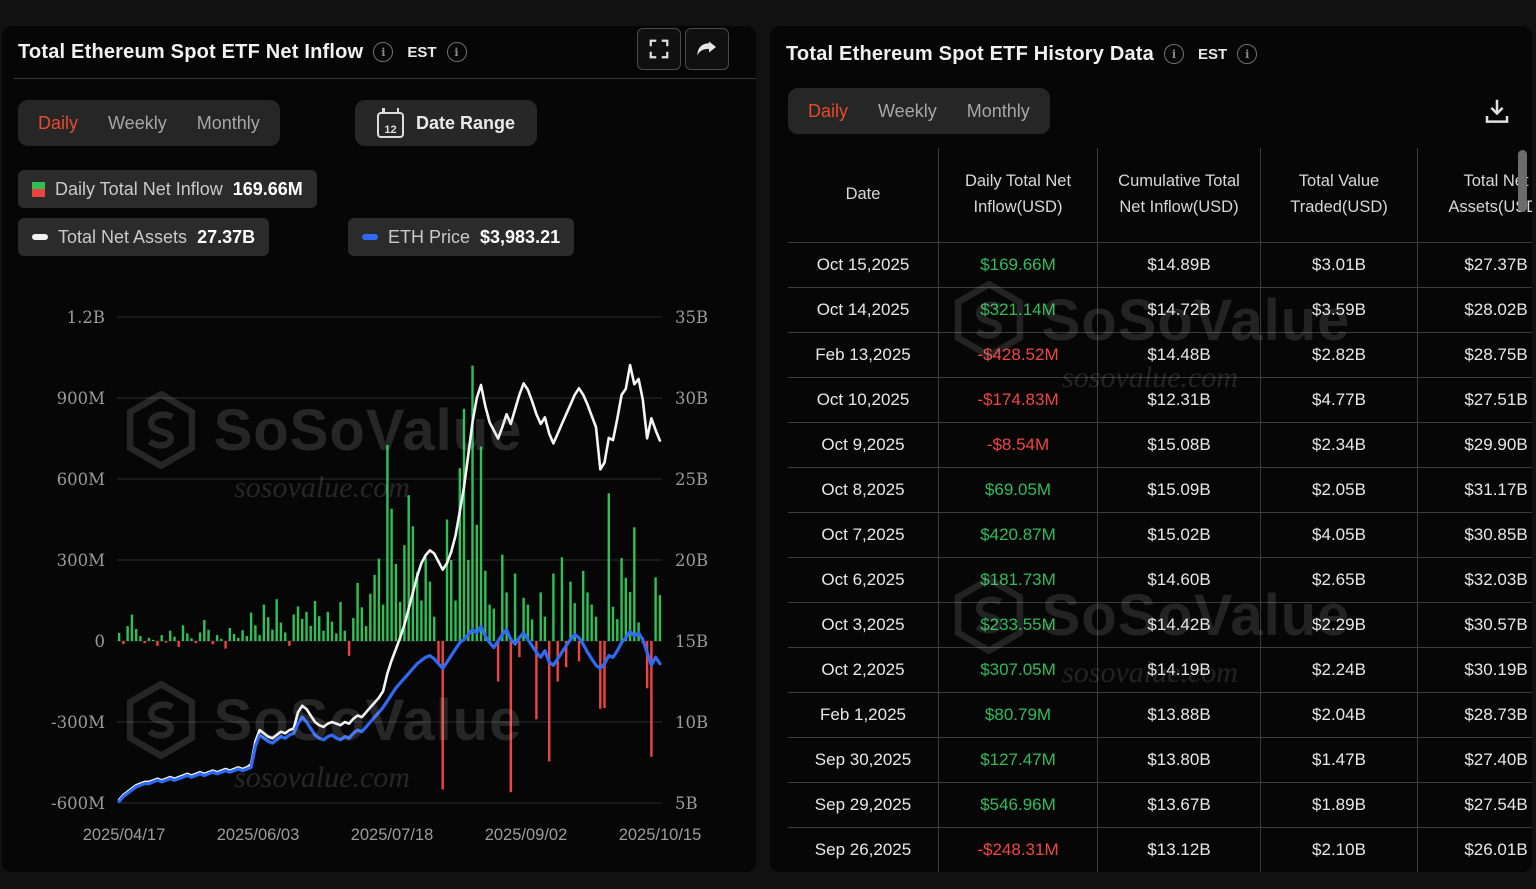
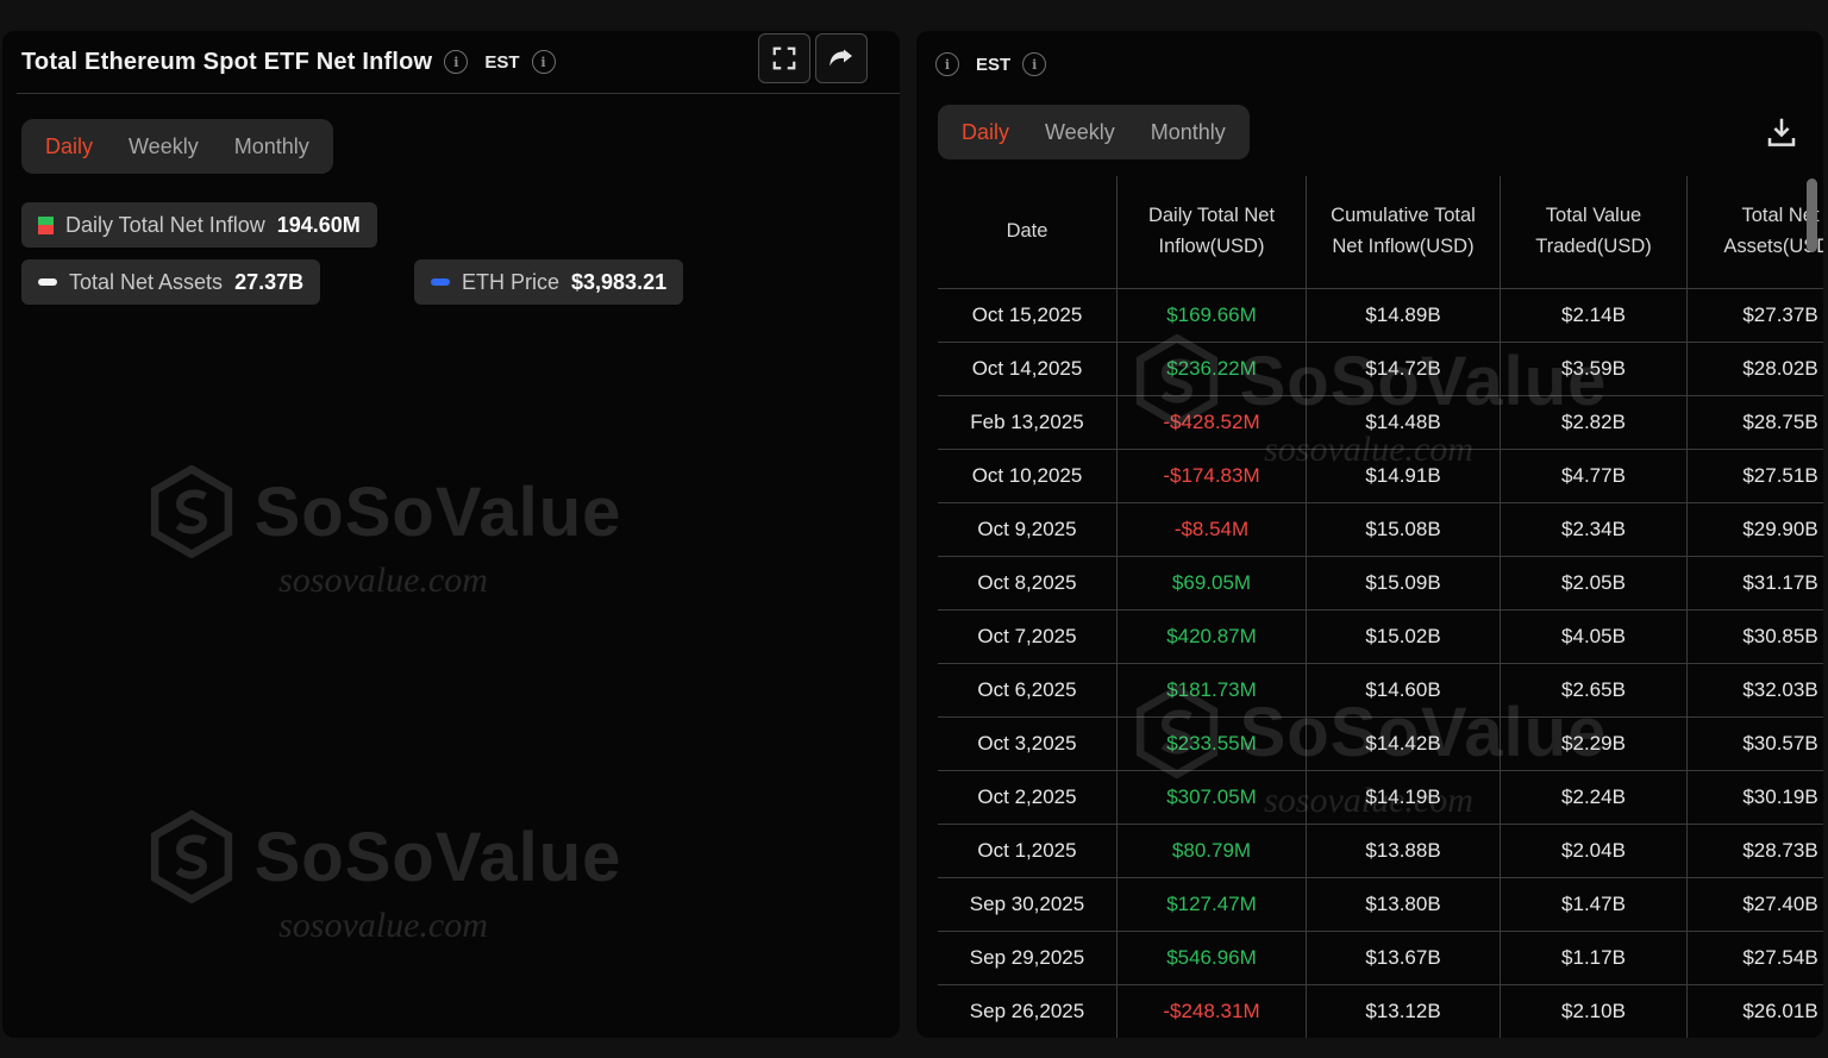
  Total Ethereum Spot ETF Net Inflow
  i
  EST
  i
  Daily
  Weekly
  Monthly
- 12
- Date Range
  Daily Total Net Inflow
- 169.66M
+ 194.60M
  Total Net Assets
  27.37B
  ETH Price
  $3,983.21
- 1.2B
- 35B
- 900M
- 30B
- 600M
- 25B
- 300M
- 20B
- 0
- 15B
- -300M
- 10B
- -600M
- 5B
- 2025/04/17
- 2025/06/03
- 2025/07/18
- 2025/09/02
- 2025/10/15
  SoSoValue
  sosovalue.com
  SoSoValue
  sosovalue.com
- Total Ethereum Spot ETF History Data
  i
  EST
  i
  Daily
  Weekly
  Monthly
  Date	Daily Total Net Inflow(USD)	Cumulative Total Net Inflow(USD)	Total Value Traded(USD)	Total N Assets(U
- Oct 15,2025	$169.66M	$14.89B	$3.01B	$27.37B
+ Oct 15,2025	$169.66M	$14.89B	$2.14B	$27.37B
- Oct 14,2025	$321.14M	$14.72B	$3.59B	$28.02B
+ Oct 14,2025	$236.22M	$14.72B	$3.59B	$28.02B
  Feb 13,2025	-$428.52M	$14.48B	$2.82B	$28.75B
- Oct 10,2025	-$174.83M	$12.31B	$4.77B	$27.51B
+ Oct 10,2025	-$174.83M	$14.91B	$4.77B	$27.51B
  Oct 9,2025	-$8.54M	$15.08B	$2.34B	$29.90B
  Oct 8,2025	$69.05M	$15.09B	$2.05B	$31.17B
  Oct 7,2025	$420.87M	$15.02B	$4.05B	$30.85B
  Oct 6,2025	$181.73M	$14.60B	$2.65B	$32.03B
  Oct 3,2025	$233.55M	$14.42B	$2.29B	$30.57B
  Oct 2,2025	$307.05M	$14.19B	$2.24B	$30.19B
- Feb 1,2025	$80.79M	$13.88B	$2.04B	$28.73B
+ Oct 1,2025	$80.79M	$13.88B	$2.04B	$28.73B
  Sep 30,2025	$127.47M	$13.80B	$1.47B	$27.40B
- Sep 29,2025	$546.96M	$13.67B	$1.89B	$27.54B
+ Sep 29,2025	$546.96M	$13.67B	$1.17B	$27.54B
  Sep 26,2025	-$248.31M	$13.12B	$2.10B	$26.01B
  SoSoValue
  sosovalue.com
  SoSoValue
  sosovalue.com
